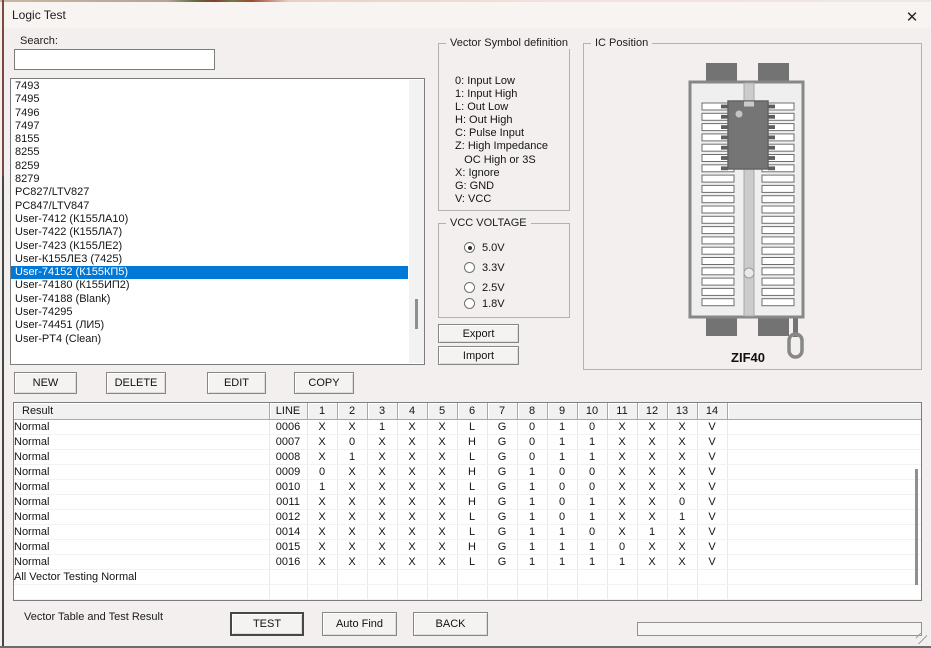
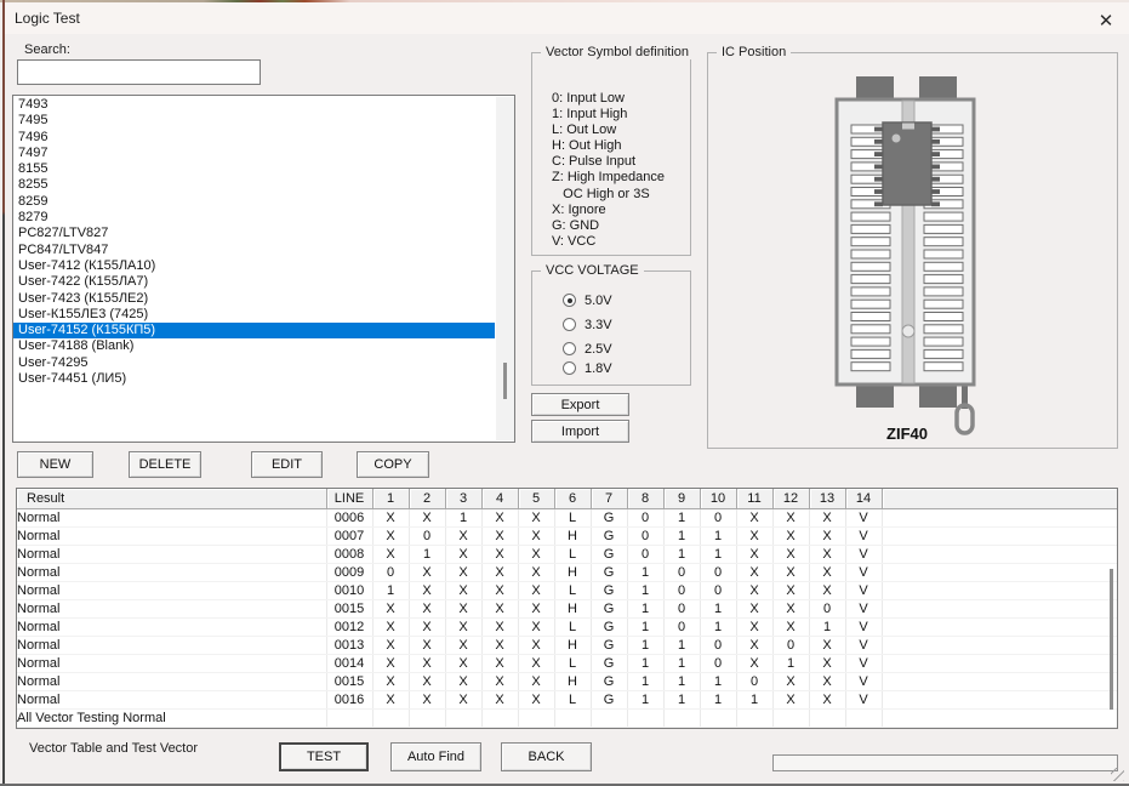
  Logic Test
  ✕
  Search:
  7493
  7495
  7496
  7497
  8155
  8255
  8259
  8279
  PC827/LTV827
  PC847/LTV847
  User-7412 (К155ЛА10)
  User-7422 (К155ЛА7)
  User-7423 (К155ЛЕ2)
  User-К155ЛЕ3 (7425)
  User-74152 (К155КП5)
- User-74180 (К155ИП2)
  User-74188 (Blank)
  User-74295
  User-74451 (ЛИ5)
- User-PT4 (Clean)
  NEW
  DELETE
  EDIT
  COPY
  Vector Symbol definition
  0: Input Low
  1: Input High
  L: Out Low
  H: Out High
  C: Pulse Input
  Z: High Impedance
  OC High or 3S
  X: Ignore
  G: GND
  V: VCC
  VCC VOLTAGE
  5.0V
  3.3V
  2.5V
  1.8V
  Export
  Import
  IC Position
  ZIF40
  Result	LINE	1	2	3	4	5	6	7	8	9	10	11	12	13	14
  Normal	0006	X	X	1	X	X	L	G	0	1	0	X	X	X	V
  Normal	0007	X	0	X	X	X	H	G	0	1	1	X	X	X	V
  Normal	0008	X	1	X	X	X	L	G	0	1	1	X	X	X	V
  Normal	0009	0	X	X	X	X	H	G	1	0	0	X	X	X	V
  Normal	0010	1	X	X	X	X	L	G	1	0	0	X	X	X	V
- Normal	0011	X	X	X	X	X	H	G	1	0	1	X	X	0	V
+ Normal	0015	X	X	X	X	X	H	G	1	0	1	X	X	0	V
  Normal	0012	X	X	X	X	X	L	G	1	0	1	X	X	1	V
+ Normal	0013	X	X	X	X	X	H	G	1	1	0	X	0	X	V
  Normal	0014	X	X	X	X	X	L	G	1	1	0	X	1	X	V
  Normal	0015	X	X	X	X	X	H	G	1	1	1	0	X	X	V
  Normal	0016	X	X	X	X	X	L	G	1	1	1	1	X	X	V
  All Vector Testing Normal
- Vector Table and Test Result
+ Vector Table and Test Vector
  TEST
  Auto Find
  BACK
